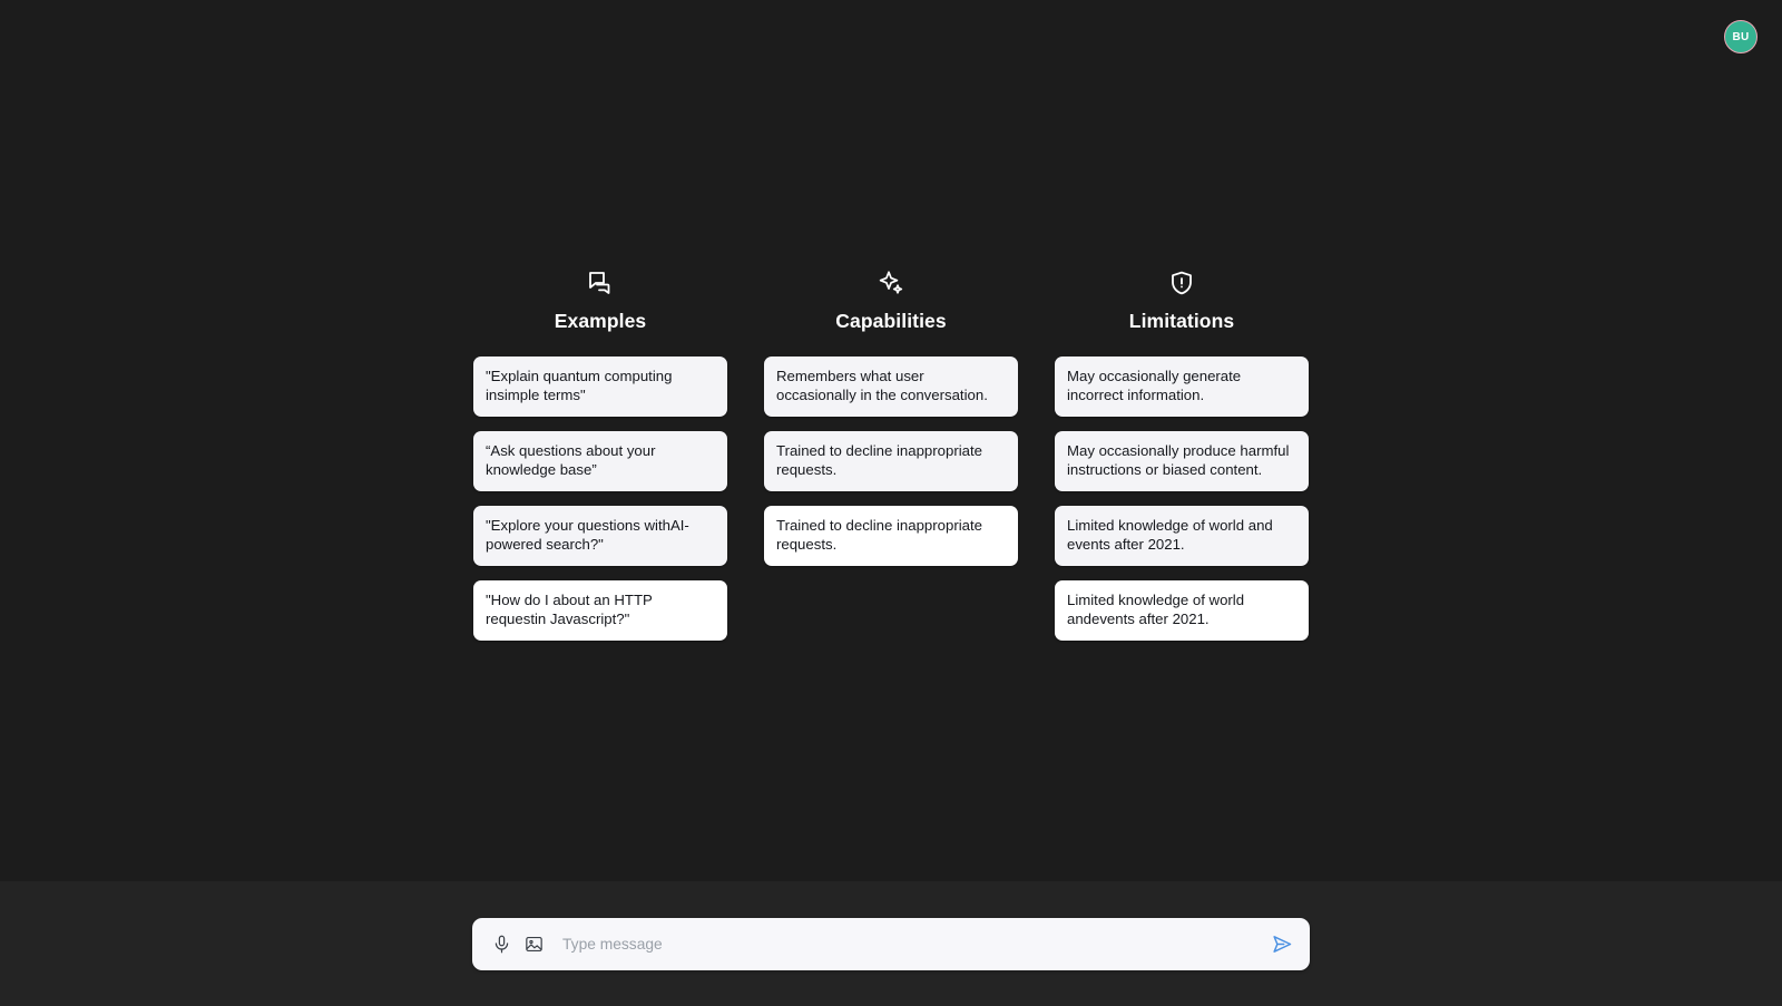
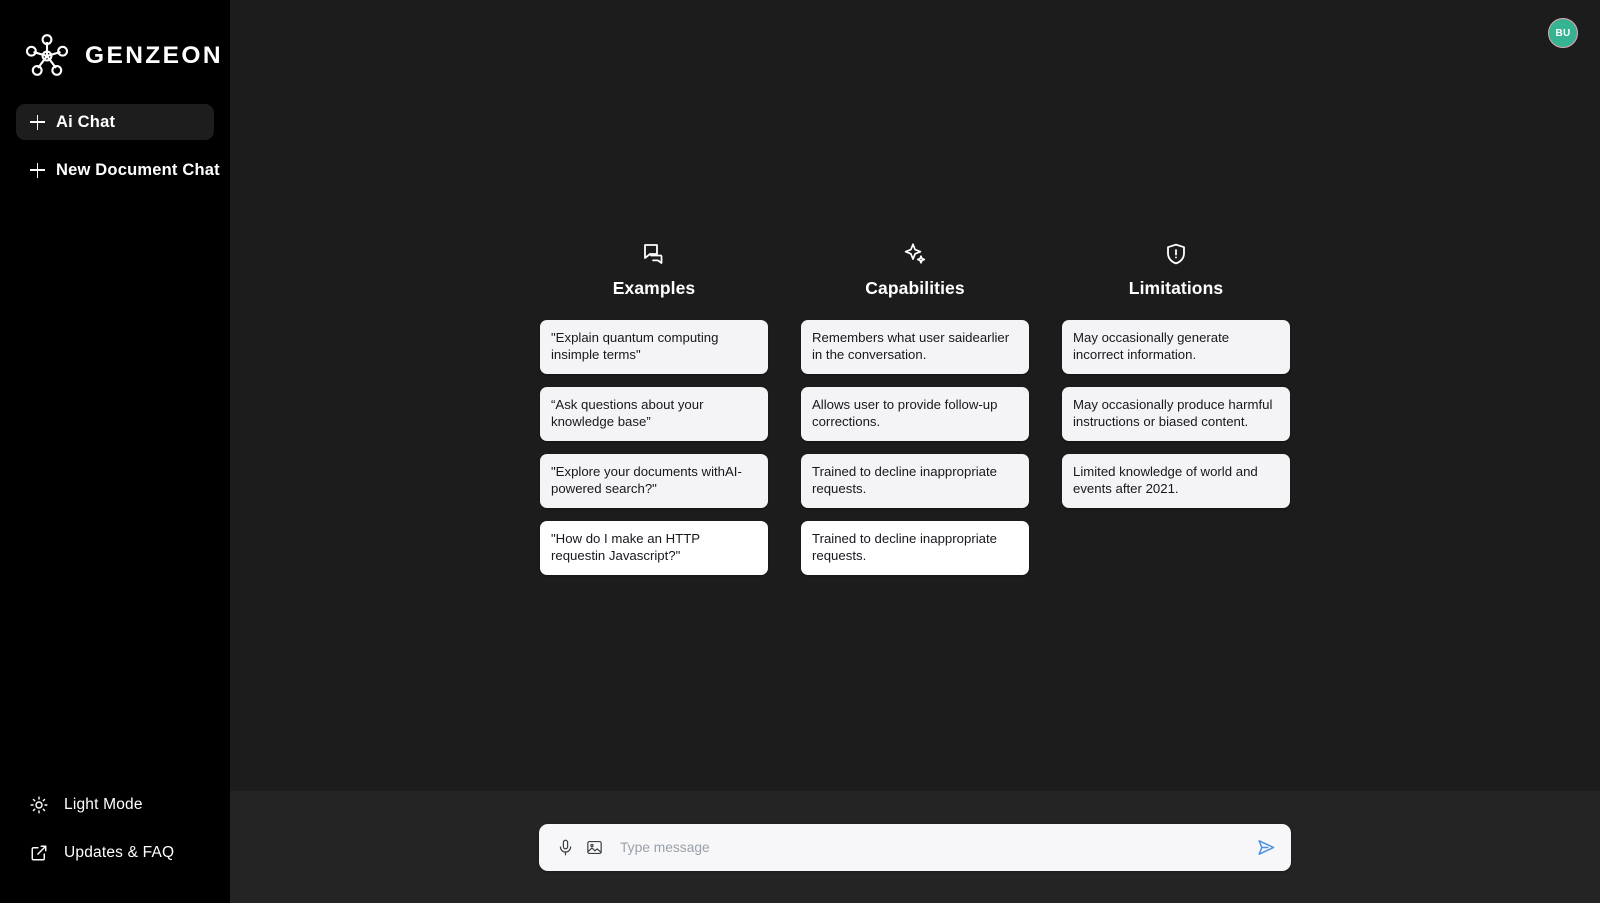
+ GENZEON
+ Ai Chat
+ New Document Chat
+ Light Mode
+ Updates & FAQ
  BU
  Examples
  "Explain quantum computing insimple terms"
  “Ask questions about your knowledge base”
- "Explore your questions withAI-powered search?"
+ "Explore your documents withAI-powered search?"
- "How do I about an HTTP requestin Javascript?"
+ "How do I make an HTTP requestin Javascript?"
  Capabilities
- Remembers what user occasionally in the conversation.
+ Remembers what user saidearlier in the conversation.
+ Allows user to provide follow-up corrections.
  Trained to decline inappropriate requests.
  Trained to decline inappropriate requests.
  Limitations
  May occasionally generate incorrect information.
  May occasionally produce harmful instructions or biased content.
  Limited knowledge of world and events after 2021.
- Limited knowledge of world andevents after 2021.
  Type message
